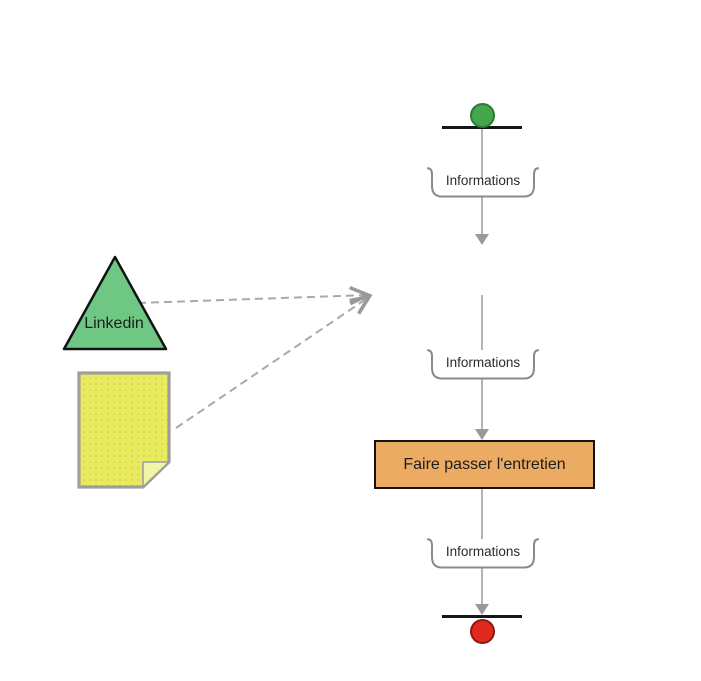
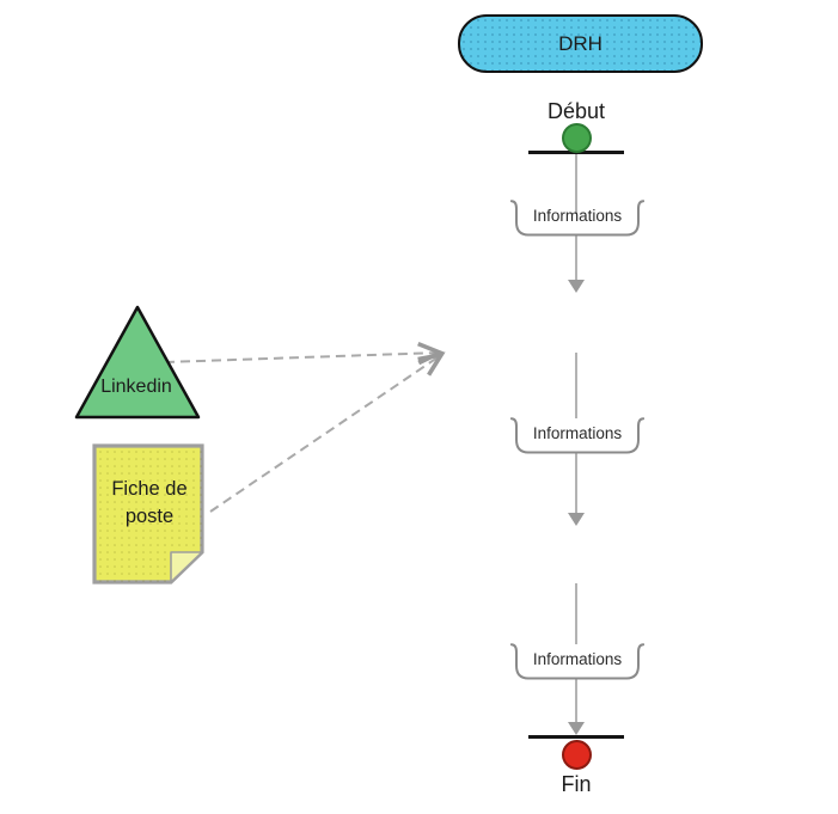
+ DRH
+ Début
  Informations
  Informations
  Informations
- Faire passer l'entretien
  Linkedin
+ Fiche de poste
+ Fin
